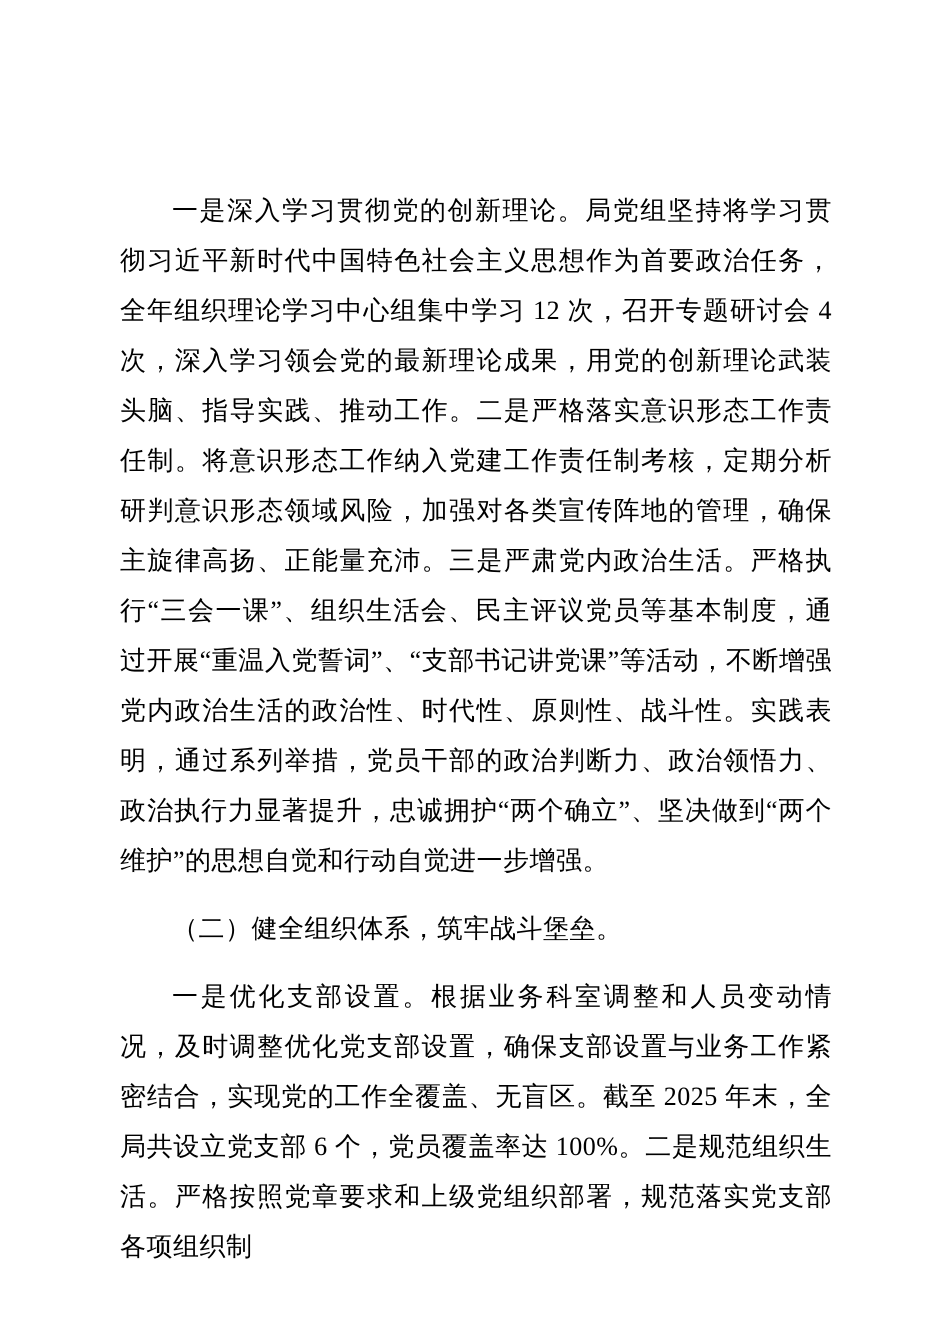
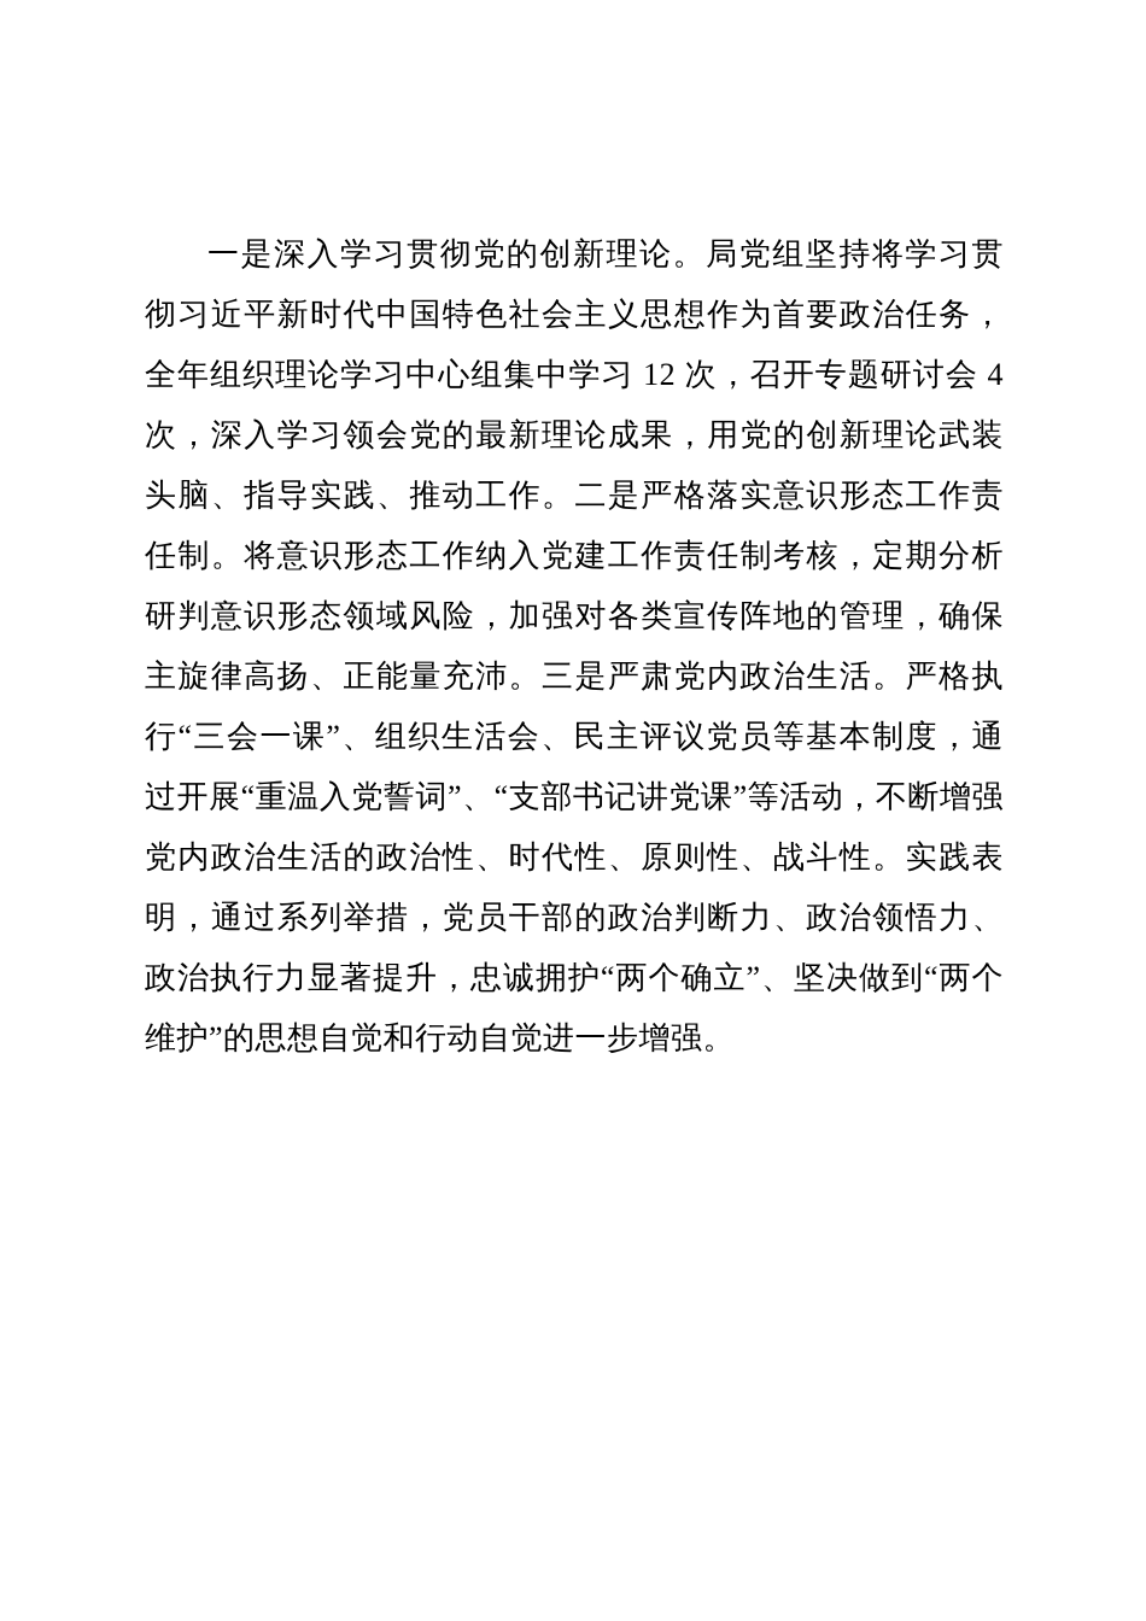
  一是深入学习贯彻党的创新理论。局党组坚持将学习贯彻习近平新时代中国特色社会主义思想作为首要政治任务，全年组织理论学习中心组集中学习 12 次，召开专题研讨会 4 次，深入学习领会党的最新理论成果，用党的创新理论武装头脑、指导实践、推动工作。二是严格落实意识形态工作责任制。将意识形态工作纳入党建工作责任制考核，定期分析研判意识形态领域风险，加强对各类宣传阵地的管理，确保主旋律高扬、正能量充沛。三是严肃党内政治生活。严格执行“三会一课”、组织生活会、民主评议党员等基本制度，通过开展“重温入党誓词”、“支部书记讲党课”等活动，不断增强党内政治生活的政治性、时代性、原则性、战斗性。实践表明，通过系列举措，党员干部的政治判断力、政治领悟力、政治执行力显著提升，忠诚拥护“两个确立”、坚决做到“两个维护”的思想自觉和行动自觉进一步增强。
- （二）健全组织体系，筑牢战斗堡垒。
- 一是优化支部设置。根据业务科室调整和人员变动情况，及时调整优化党支部设置，确保支部设置与业务工作紧密结合，实现党的工作全覆盖、无盲区。截至 2025 年末，全局共设立党支部 6 个，党员覆盖率达 100%。二是规范组织生活。严格按照党章要求和上级党组织部署，规范落实党支部各项组织制
